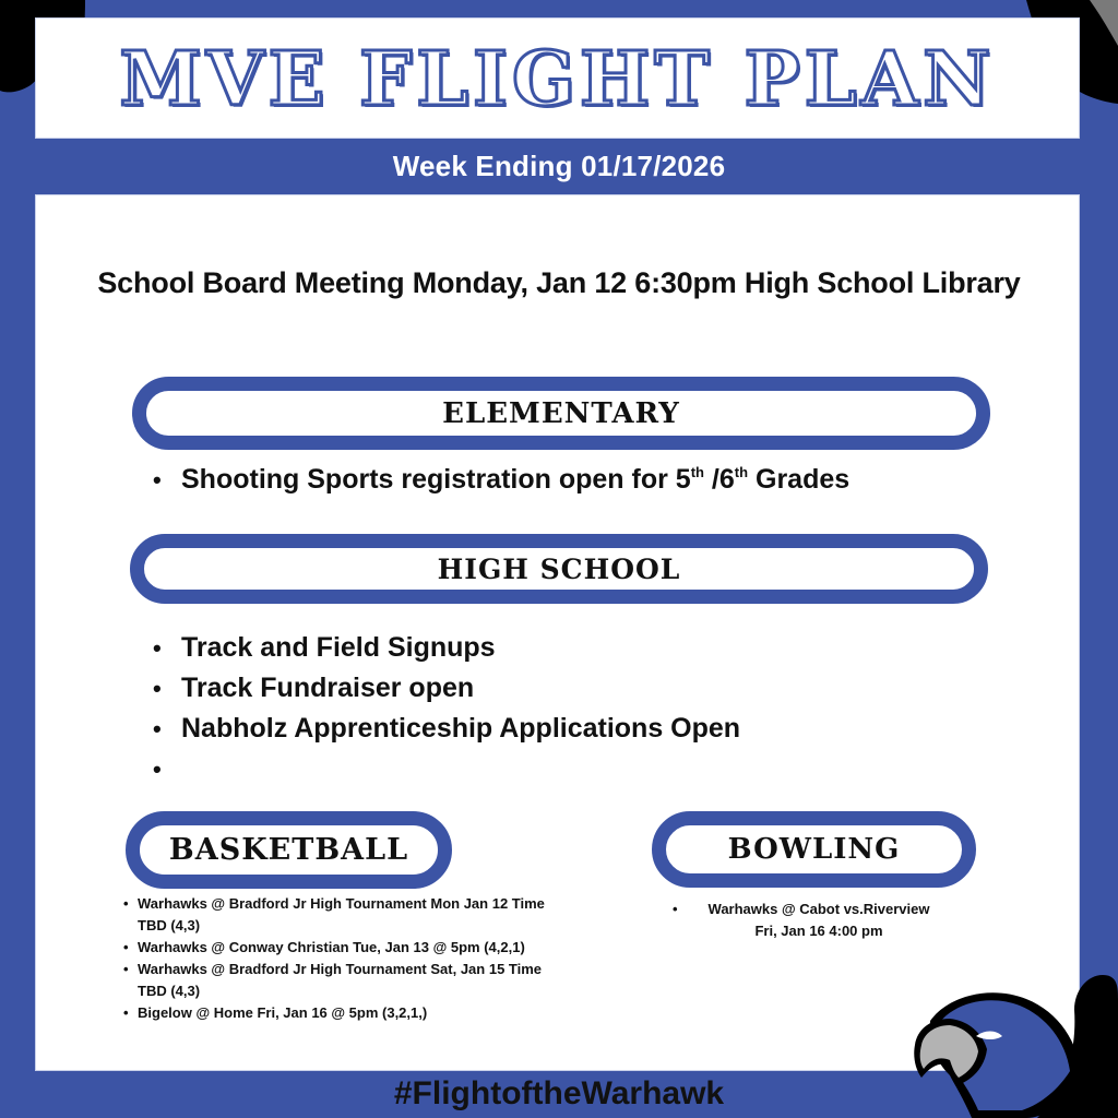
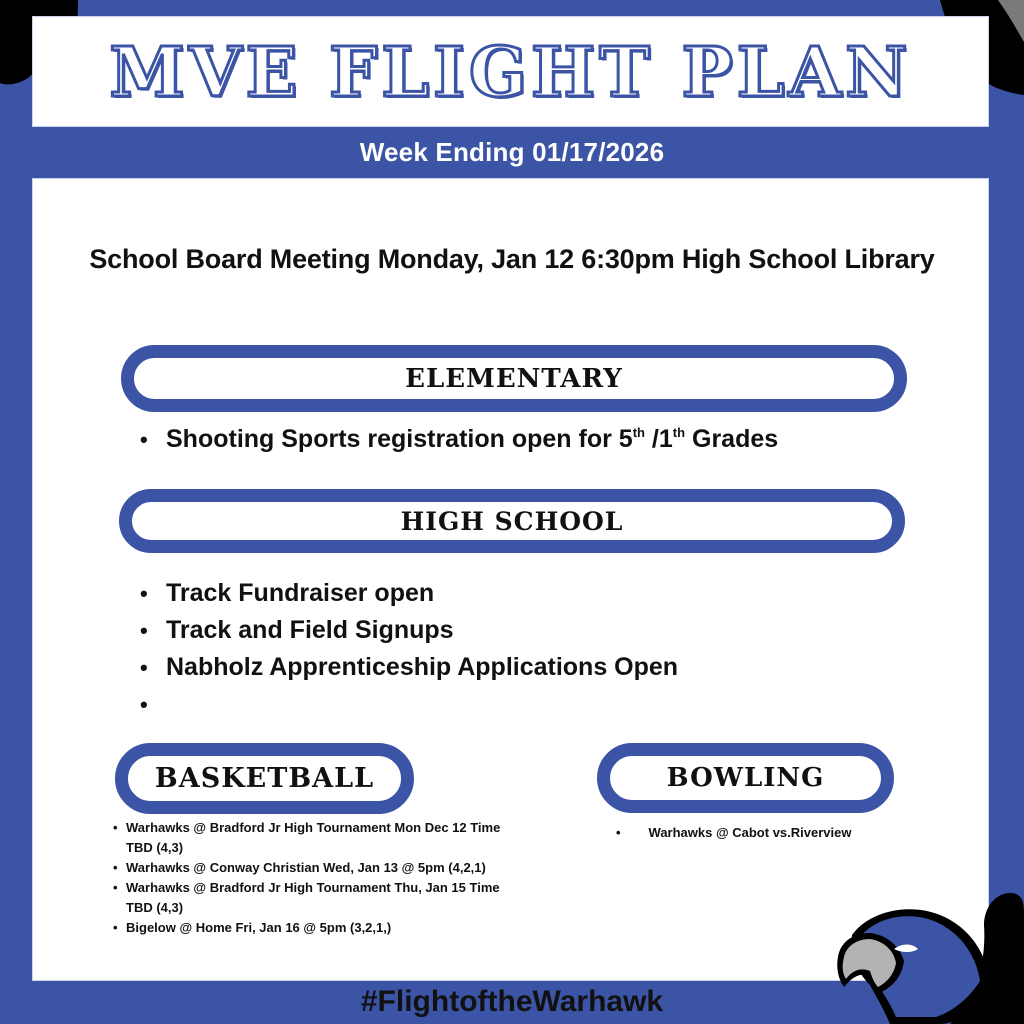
  MVE FLIGHT PLAN
  Week Ending 01/17/2026
  School Board Meeting Monday, Jan 12 6:30pm High School Library
  ELEMENTARY
  •
- Shooting Sports registration open for 5th /6th Grades
+ Shooting Sports registration open for 5th /1th Grades
  HIGH SCHOOL
  •
- Track and Field Signups
+ Track Fundraiser open
  •
- Track Fundraiser open
+ Track and Field Signups
  •
  Nabholz Apprenticeship Applications Open
  •
  BASKETBALL
  •
- Warhawks @ Bradford Jr High Tournament Mon Jan 12 Time TBD (4,3)
+ Warhawks @ Bradford Jr High Tournament Mon Dec 12 Time TBD (4,3)
  •
- Warhawks @ Conway Christian Tue, Jan 13 @ 5pm (4,2,1)
+ Warhawks @ Conway Christian Wed, Jan 13 @ 5pm (4,2,1)
  •
- Warhawks @ Bradford Jr High Tournament Sat, Jan 15 Time TBD (4,3)
+ Warhawks @ Bradford Jr High Tournament Thu, Jan 15 Time TBD (4,3)
  •
  Bigelow @ Home Fri, Jan 16 @ 5pm (3,2,1,)
  BOWLING
  •
  Warhawks @ Cabot vs.Riverview
- Fri, Jan 16 4:00 pm
  #FlightoftheWarhawk
